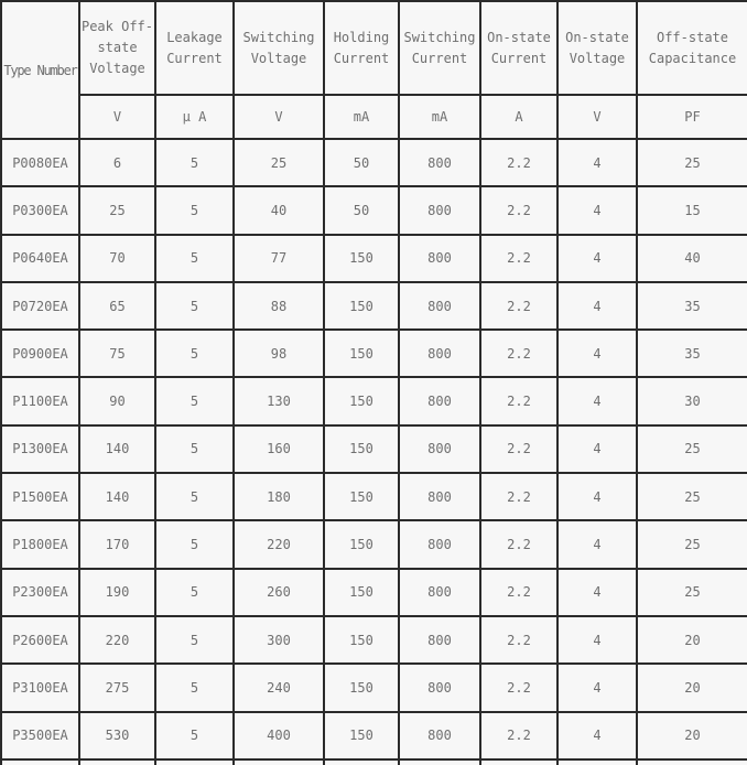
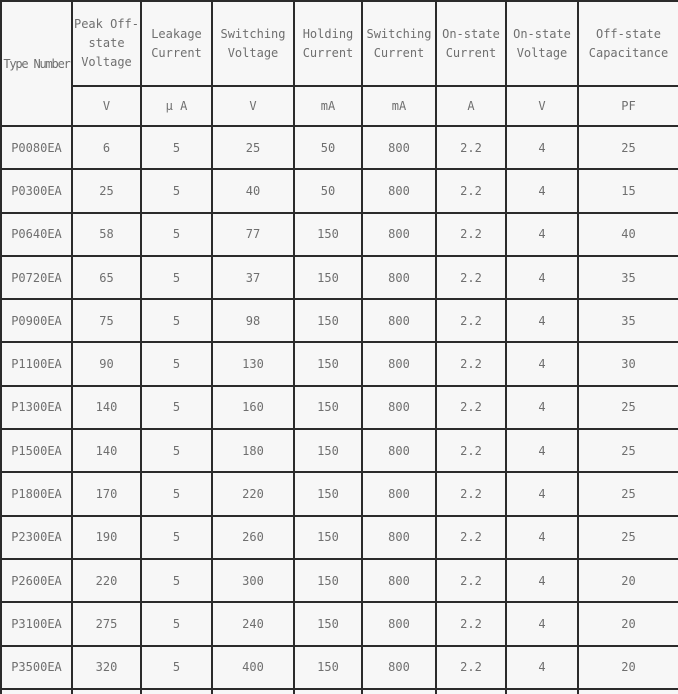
  Type Number	Peak Off- state Voltage	Leakage Current	Switching Voltage	Holding Current	Switching Current	On-state Current	On-state Voltage	Off-state Capacitance
  V	μ A	V	mA	mA	A	V	PF
  P0080EA	6	5	25	50	800	2.2	4	25
  P0300EA	25	5	40	50	800	2.2	4	15
- P0640EA	70	5	77	150	800	2.2	4	40
+ P0640EA	58	5	77	150	800	2.2	4	40
- P0720EA	65	5	88	150	800	2.2	4	35
+ P0720EA	65	5	37	150	800	2.2	4	35
  P0900EA	75	5	98	150	800	2.2	4	35
  P1100EA	90	5	130	150	800	2.2	4	30
  P1300EA	140	5	160	150	800	2.2	4	25
  P1500EA	140	5	180	150	800	2.2	4	25
  P1800EA	170	5	220	150	800	2.2	4	25
  P2300EA	190	5	260	150	800	2.2	4	25
  P2600EA	220	5	300	150	800	2.2	4	20
  P3100EA	275	5	240	150	800	2.2	4	20
- P3500EA	530	5	400	150	800	2.2	4	20
+ P3500EA	320	5	400	150	800	2.2	4	20
